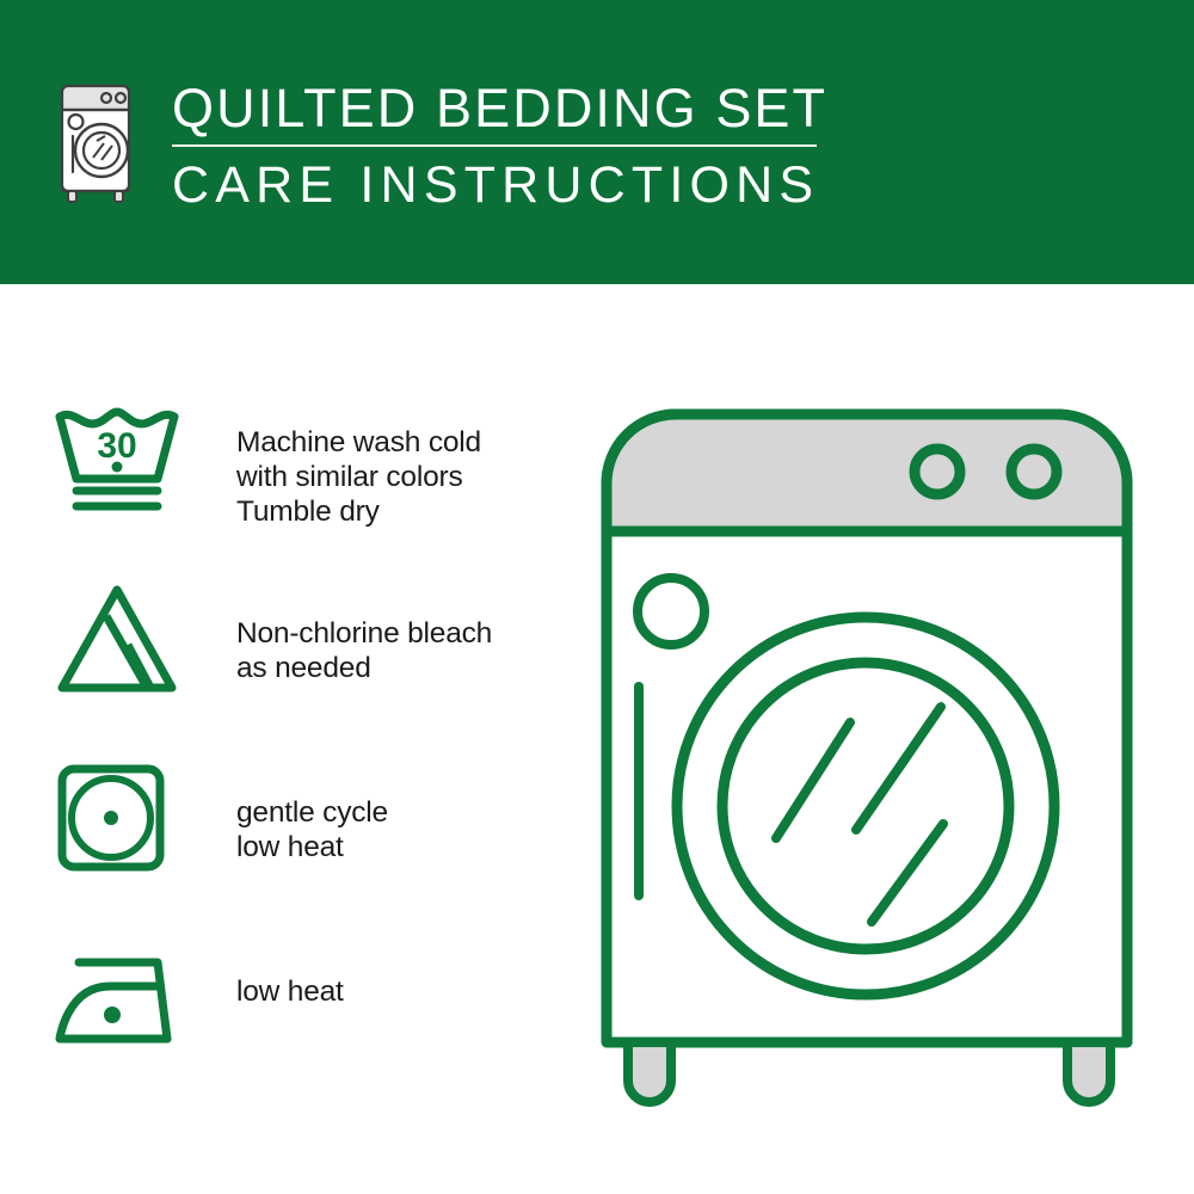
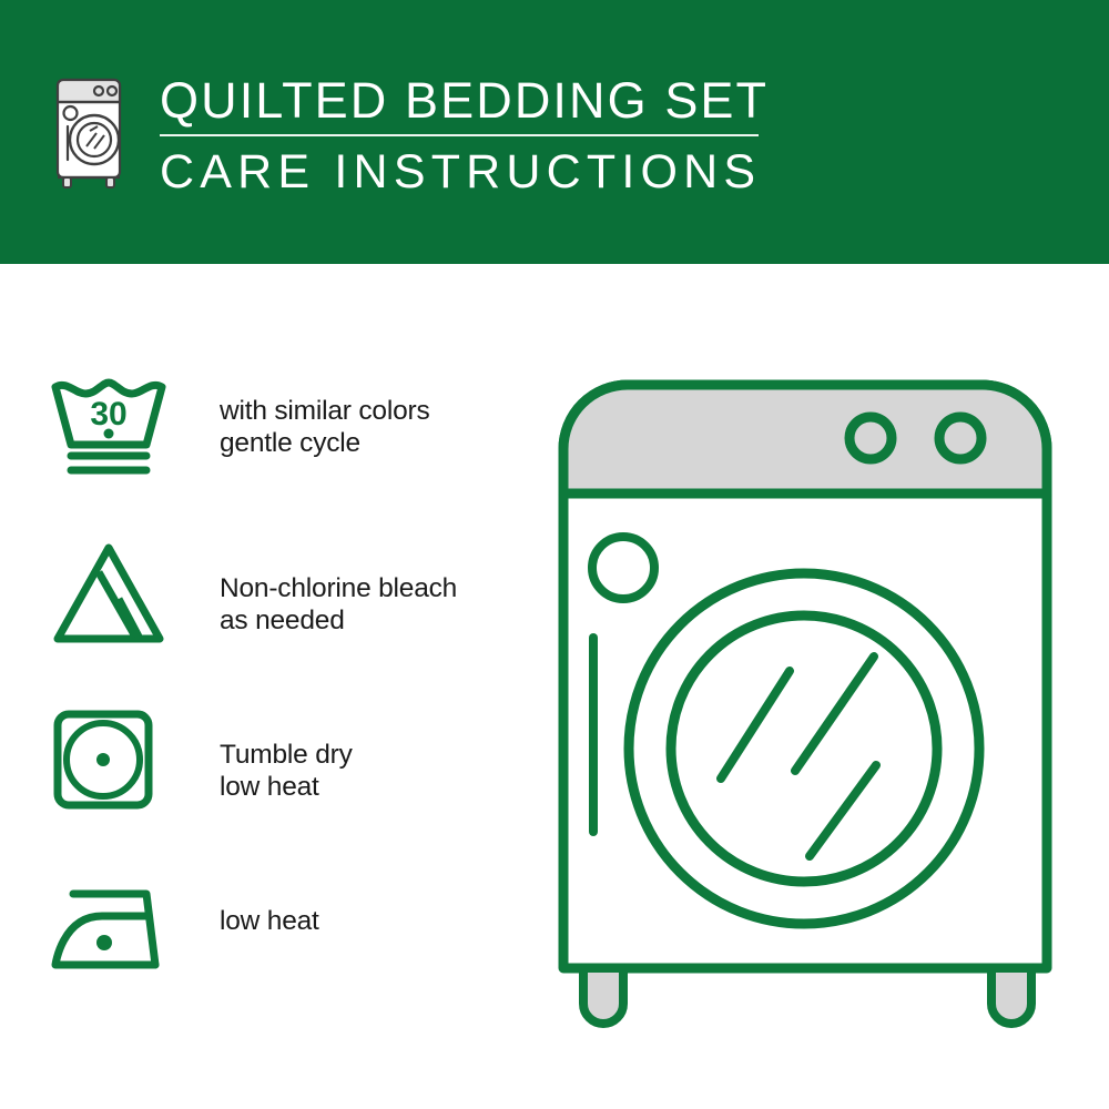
  QUILTED BEDDING SET
  CARE INSTRUCTIONS
  30
- Machine wash cold
  with similar colors
- Tumble dry
+ gentle cycle
  Non-chlorine bleach
  as needed
- gentle cycle
+ Tumble dry
  low heat
  low heat
